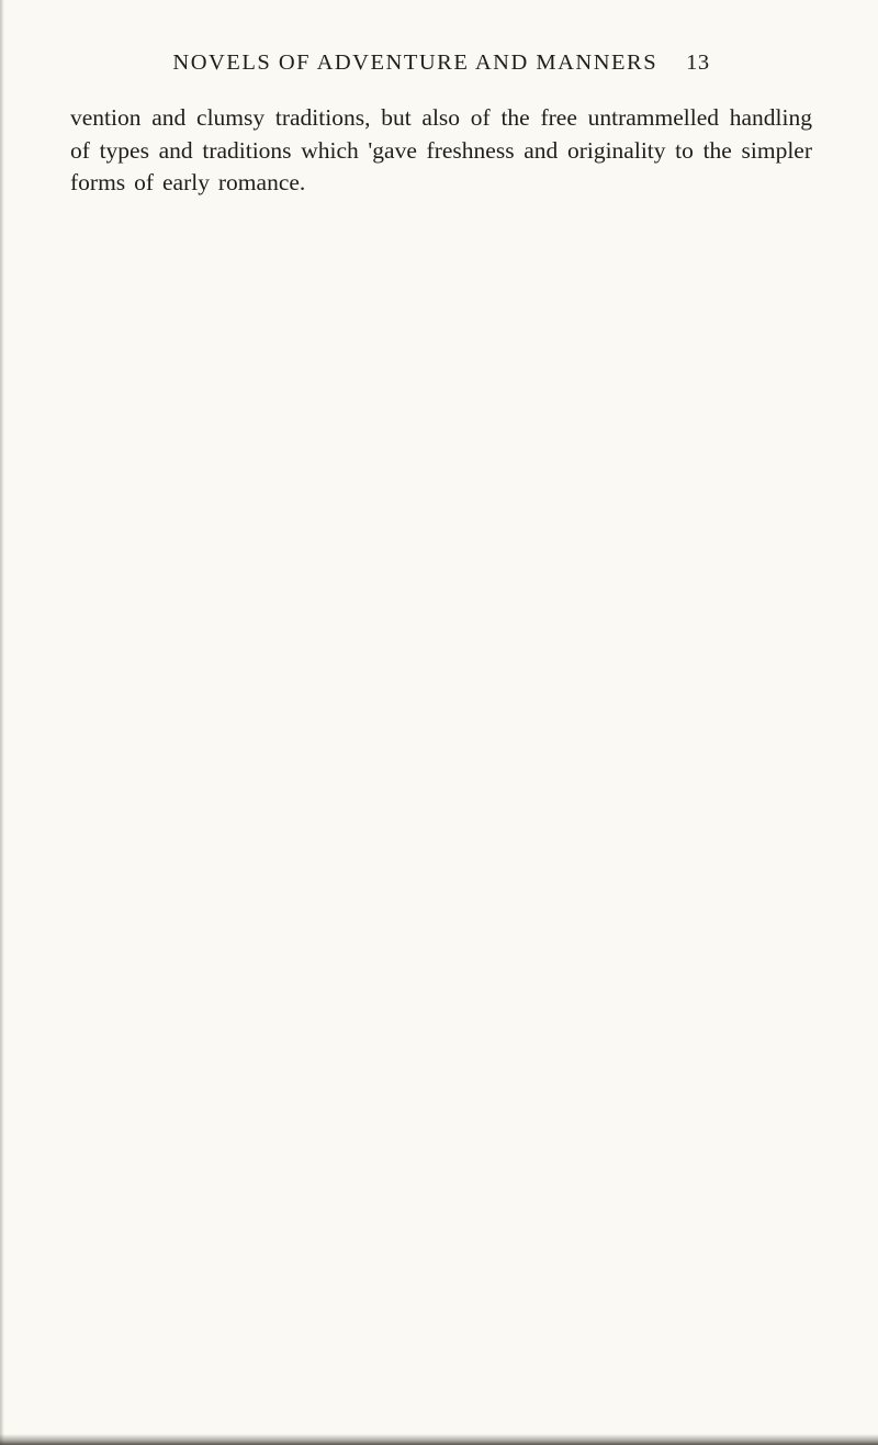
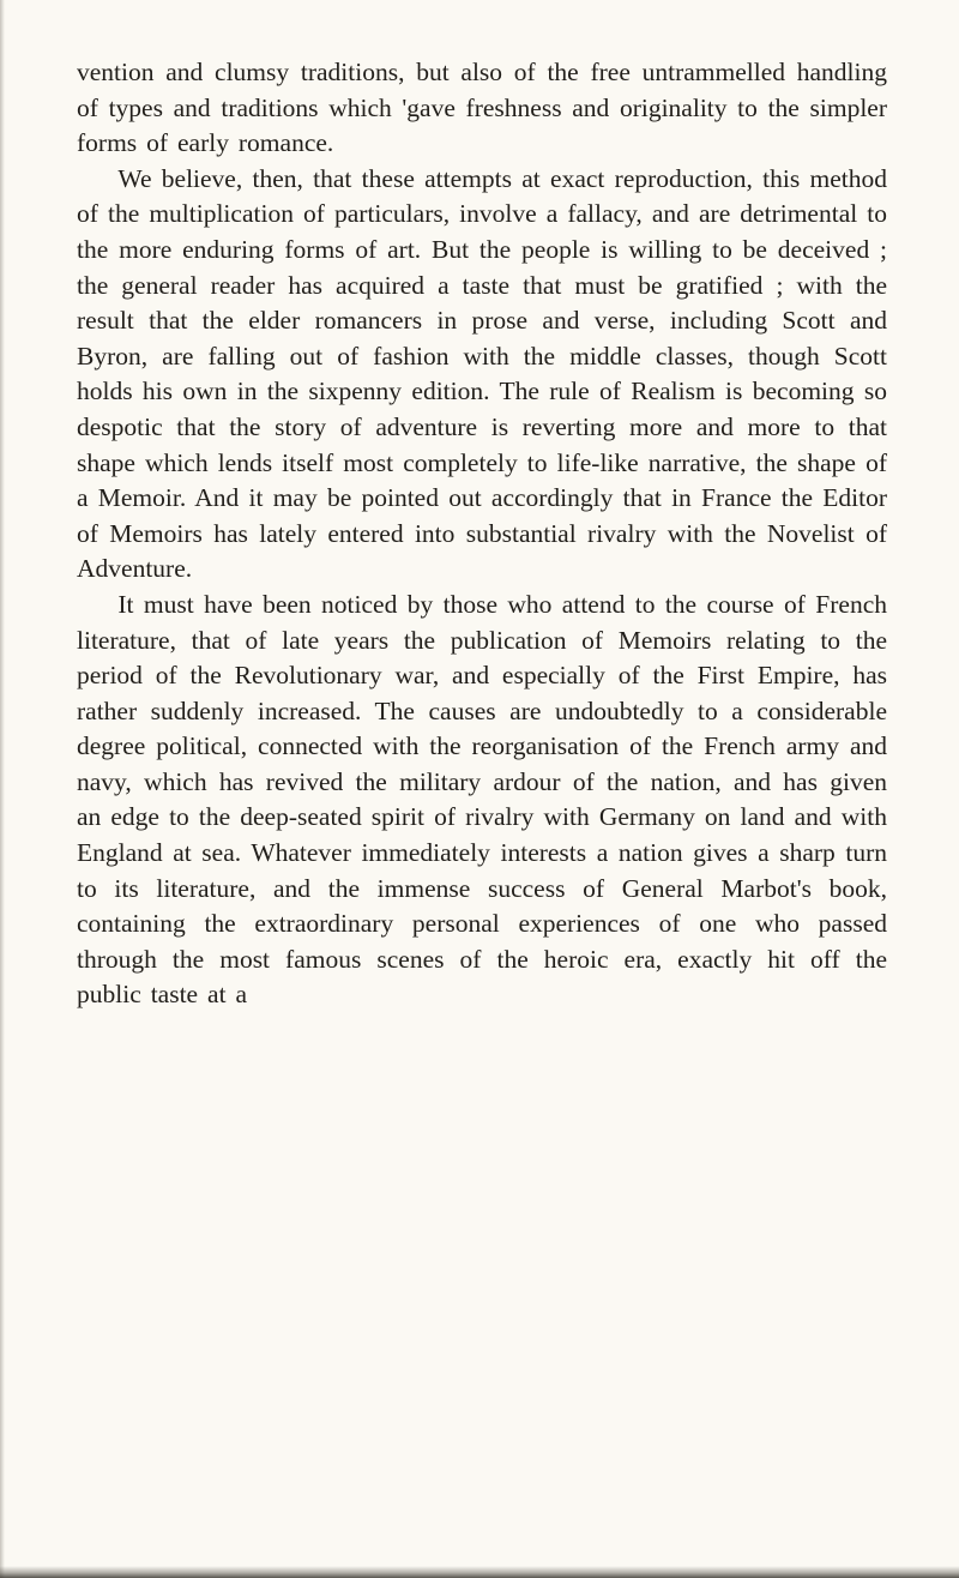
- NOVELS OF ADVENTURE AND MANNERS
- 13
  vention and clumsy traditions, but also of the free untrammelled handling of types and traditions which 'gave freshness and originality to the simpler forms of early romance.
+ We believe, then, that these attempts at exact reproduction, this method of the multiplication of particulars, involve a fallacy, and are detrimental to the more enduring forms of art. But the people is willing to be deceived ; the general reader has acquired a taste that must be gratified ; with the result that the elder romancers in prose and verse, including Scott and Byron, are falling out of fashion with the middle classes, though Scott holds his own in the sixpenny edition. The rule of Realism is becoming so despotic that the story of adventure is reverting more and more to that shape which lends itself most completely to life-like narrative, the shape of a Memoir. And it may be pointed out accordingly that in France the Editor of Memoirs has lately entered into substantial rivalry with the Novelist of Adventure.
+ It must have been noticed by those who attend to the course of French literature, that of late years the publication of Memoirs relating to the period of the Revolutionary war, and especially of the First Empire, has rather suddenly increased. The causes are undoubtedly to a considerable degree political, connected with the reorganisation of the French army and navy, which has revived the military ardour of the nation, and has given an edge to the deep-seated spirit of rivalry with Germany on land and with England at sea. Whatever immediately interests a nation gives a sharp turn to its literature, and the immense success of General Marbot's book, containing the extraordinary personal experiences of one who passed through the most famous scenes of the heroic era, exactly hit off the public taste at a
